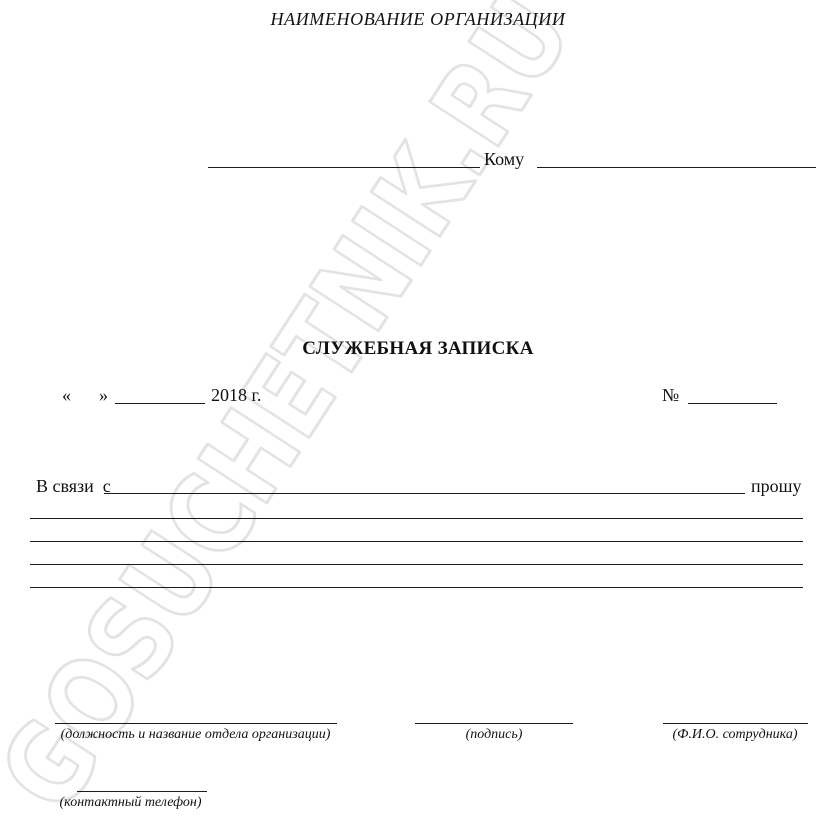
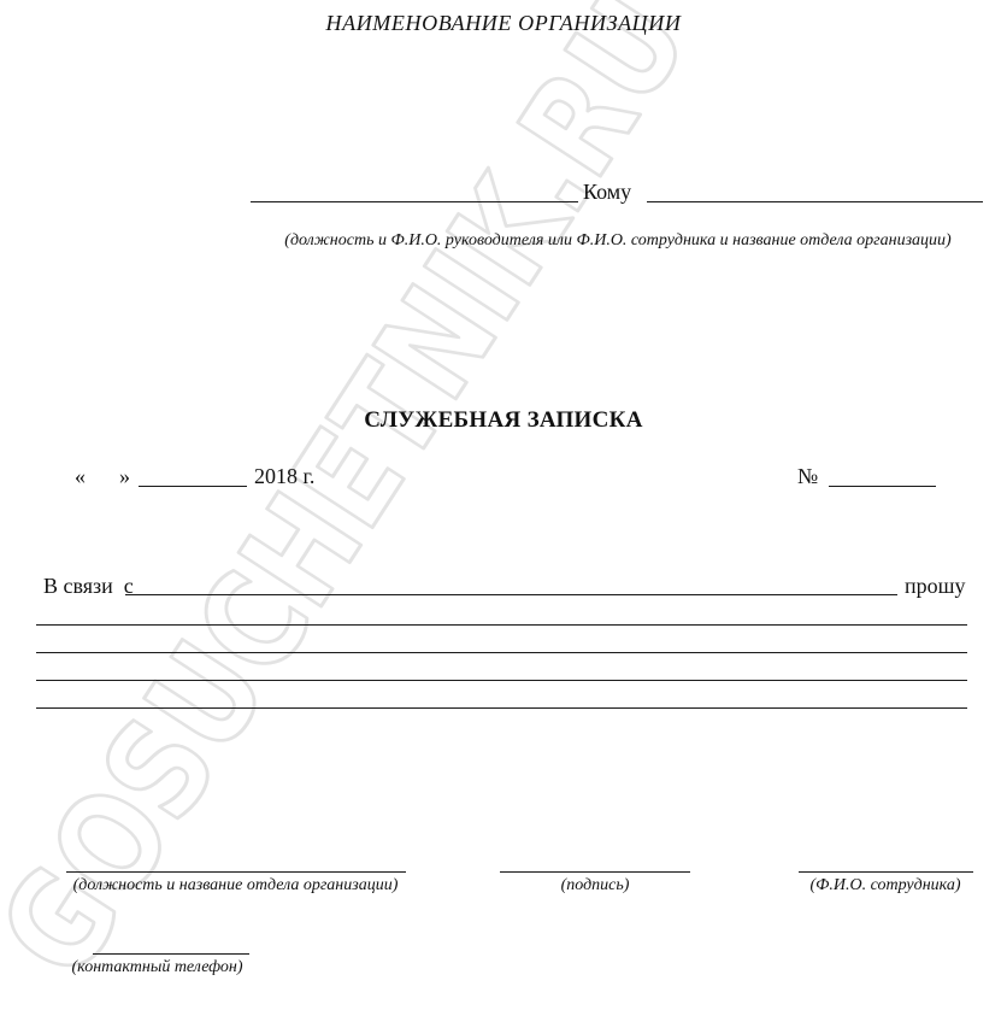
  НАИМЕНОВАНИЕ ОРГАНИЗАЦИИ
  Кому
+ (должность и Ф.И.О. руководителя или Ф.И.О. сотрудника и название отдела организации)
  СЛУЖЕБНАЯ ЗАПИСКА
  «
  »
  2018 г.
  №
  В связи с
  прошу
  (должность и название отдела организации)
  (подпись)
  (Ф.И.О. сотрудника)
  (контактный телефон)
